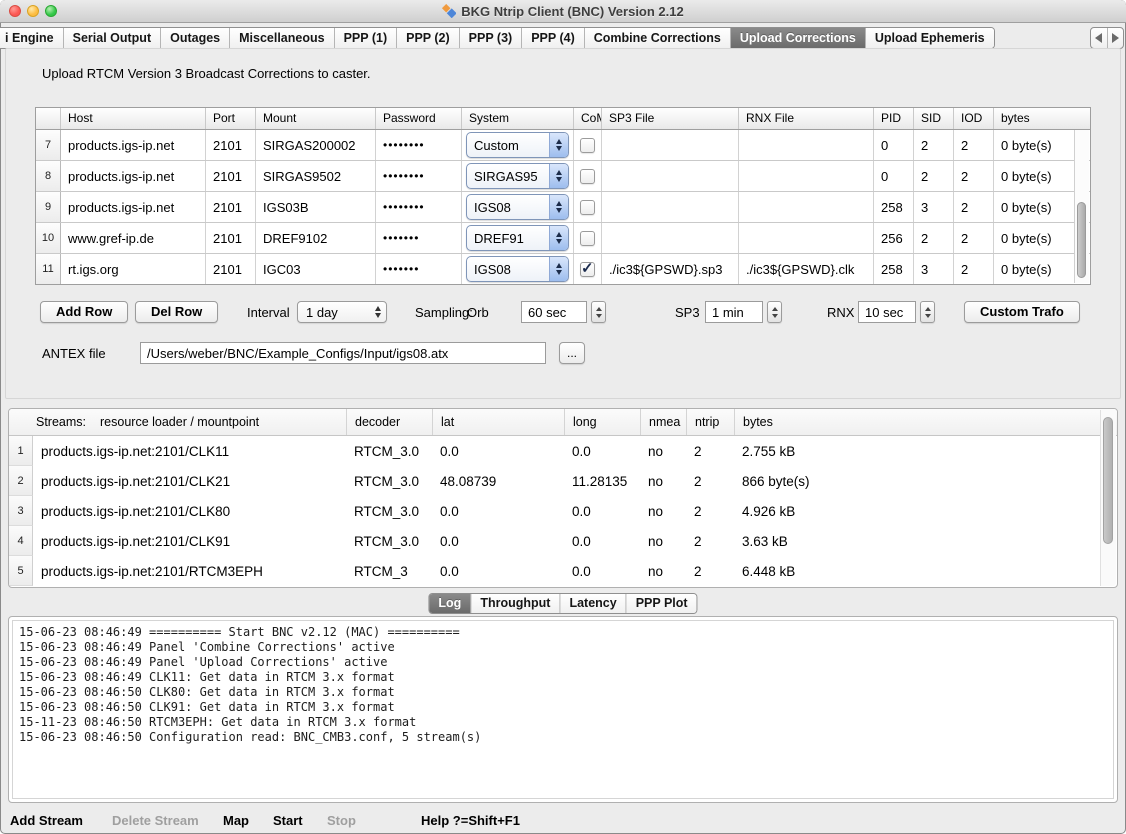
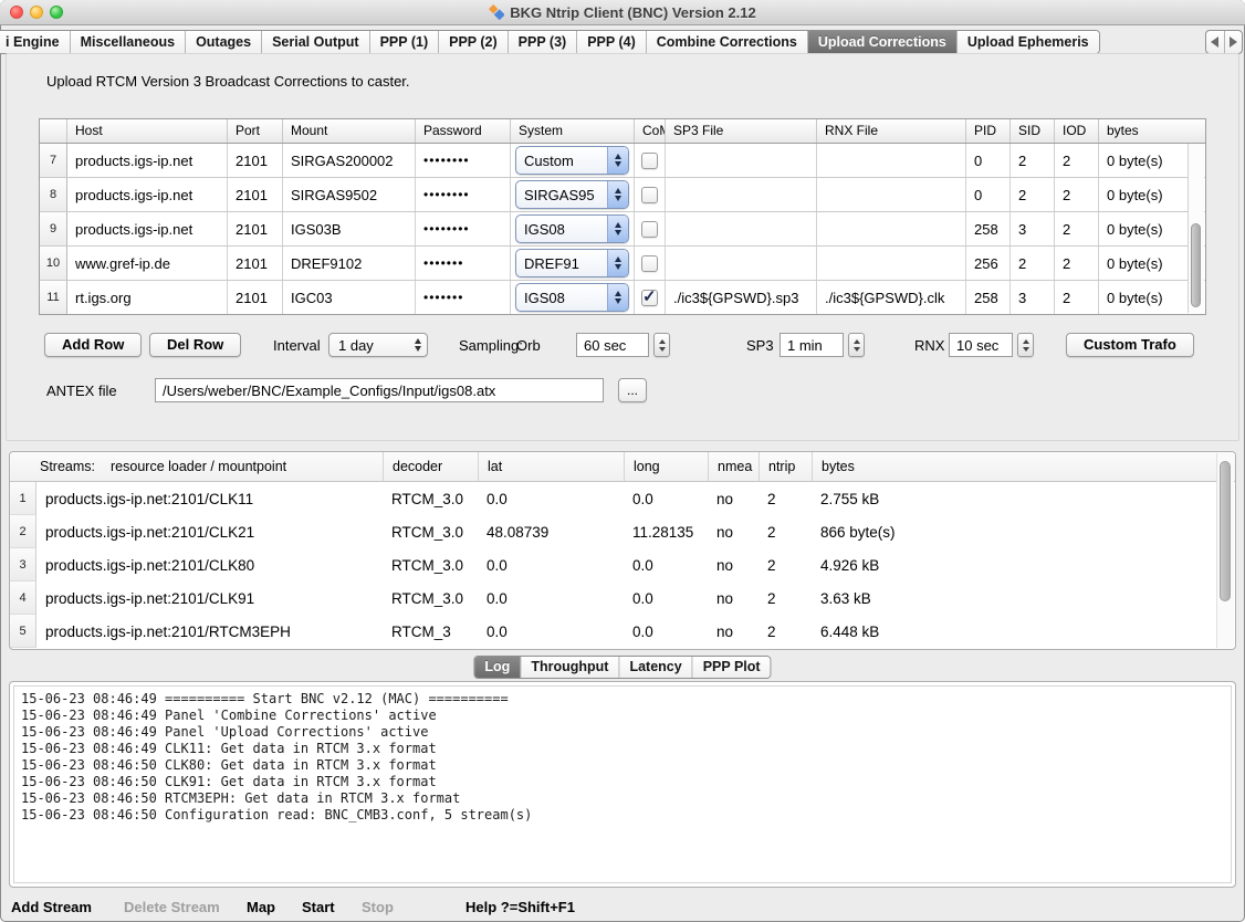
  BKG Ntrip Client (BNC) Version 2.12
  i Engine
- Serial Output
+ Miscellaneous
  Outages
- Miscellaneous
+ Serial Output
  PPP (1)
  PPP (2)
  PPP (3)
  PPP (4)
  Combine Corrections
  Upload Corrections
  Upload Ephemeris
  Upload RTCM Version 3 Broadcast Corrections to caster.
  Host
  Port
  Mount
  Password
  System
  CoM
  SP3 File
  RNX File
  PID
  SID
  IOD
  bytes
  7
  products.igs-ip.net
  2101
  SIRGAS200002
  ••••••••
  Custom
  0
  2
  2
  0 byte(s)
  8
  products.igs-ip.net
  2101
  SIRGAS9502
  ••••••••
  SIRGAS95
  0
  2
  2
  0 byte(s)
  9
  products.igs-ip.net
  2101
  IGS03B
  ••••••••
  IGS08
  258
  3
  2
  0 byte(s)
  10
  www.gref-ip.de
  2101
  DREF9102
  •••••••
  DREF91
  256
  2
  2
  0 byte(s)
  11
  rt.igs.org
  2101
  IGC03
  •••••••
  IGS08
  ./ic3${GPSWD}.sp3
  ./ic3${GPSWD}.clk
  258
  3
  2
  0 byte(s)
  Add Row
  Del Row
  Interval
  1 day
  Sampling:
  Orb
  60 sec
  SP3
  1 min
  RNX
  10 sec
  Custom Trafo
  ANTEX file
  /Users/weber/BNC/Example_Configs/Input/igs08.atx
  ...
  Streams: resource loader / mountpoint
  decoder
  lat
  long
  nmea
  ntrip
  bytes
  1
  products.igs-ip.net:2101/CLK11
  RTCM_3.0
  0.0
  0.0
  no
  2
  2.755 kB
  2
  products.igs-ip.net:2101/CLK21
  RTCM_3.0
  48.08739
  11.28135
  no
  2
  866 byte(s)
  3
  products.igs-ip.net:2101/CLK80
  RTCM_3.0
  0.0
  0.0
  no
  2
  4.926 kB
  4
  products.igs-ip.net:2101/CLK91
  RTCM_3.0
  0.0
  0.0
  no
  2
  3.63 kB
  5
  products.igs-ip.net:2101/RTCM3EPH
  RTCM_3
  0.0
  0.0
  no
  2
  6.448 kB
  Log
  Throughput
  Latency
  PPP Plot
  15-06-23 08:46:49 ========== Start BNC v2.12 (MAC) ==========
  15-06-23 08:46:49 Panel 'Combine Corrections' active
  15-06-23 08:46:49 Panel 'Upload Corrections' active
  15-06-23 08:46:49 CLK11: Get data in RTCM 3.x format
  15-06-23 08:46:50 CLK80: Get data in RTCM 3.x format
  15-06-23 08:46:50 CLK91: Get data in RTCM 3.x format
- 15-11-23 08:46:50 RTCM3EPH: Get data in RTCM 3.x format
+ 15-06-23 08:46:50 RTCM3EPH: Get data in RTCM 3.x format
  15-06-23 08:46:50 Configuration read: BNC_CMB3.conf, 5 stream(s)
  Add Stream
  Delete Stream
  Map
  Start
  Stop
  Help ?=Shift+F1
